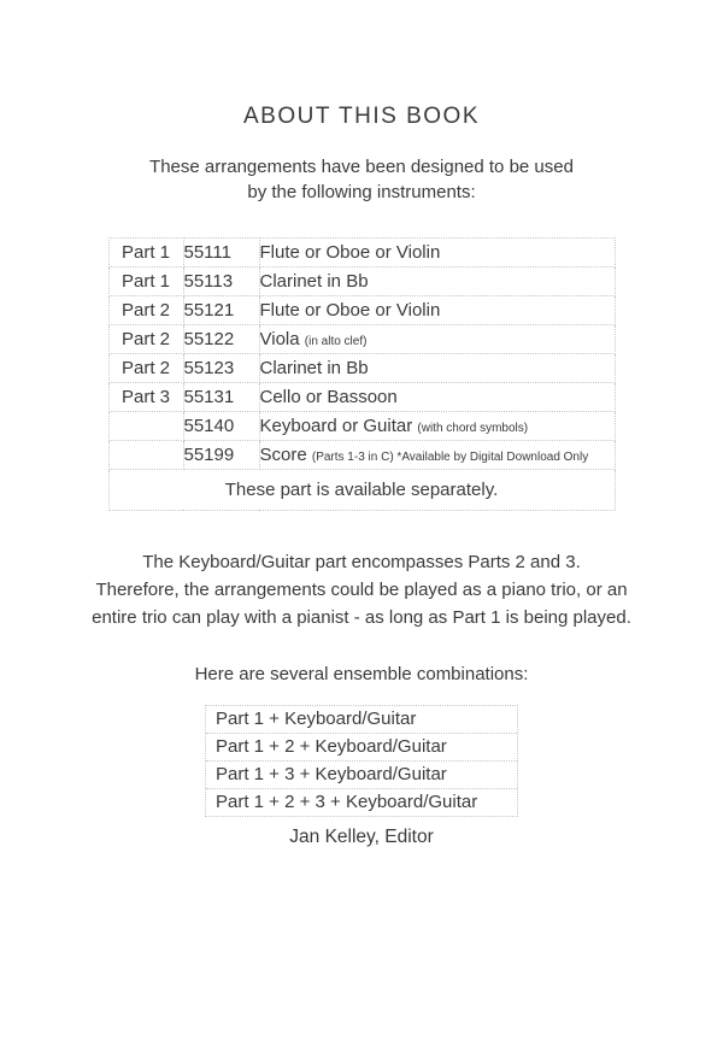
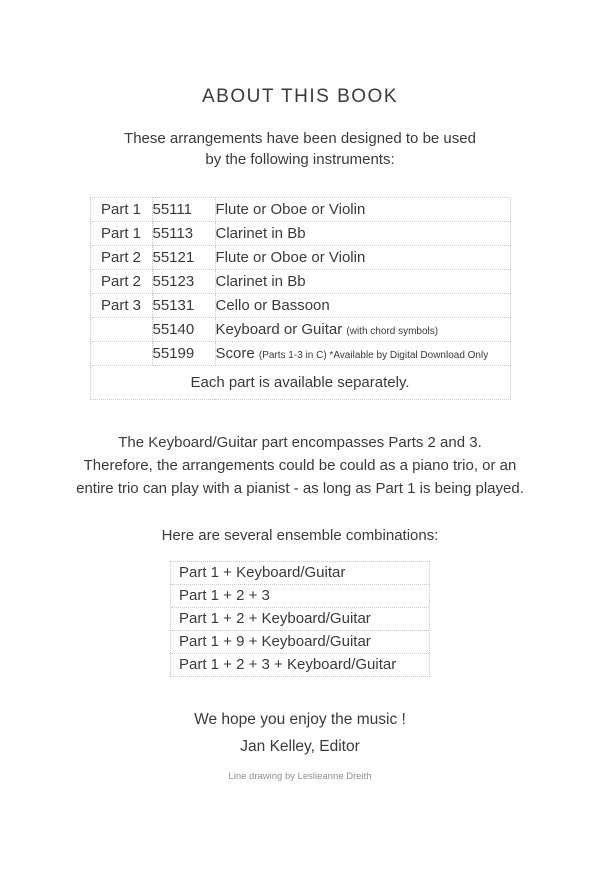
  ABOUT THIS BOOK
  These arrangements have been designed to be used
  by the following instruments:
  Part 1	55111	Flute or Oboe or Violin
  Part 1	55113	Clarinet in Bb
  Part 2	55121	Flute or Oboe or Violin
- Part 2	55122	Viola (in alto clef)
  Part 2	55123	Clarinet in Bb
  Part 3	55131	Cello or Bassoon
  	55140	Keyboard or Guitar (with chord symbols)
  	55199	Score (Parts 1-3 in C) *Available by Digital Download Only
- These part is available separately.
+ Each part is available separately.
  The Keyboard/Guitar part encompasses Parts 2 and 3.
- Therefore, the arrangements could be played as a piano trio, or an
+ Therefore, the arrangements could be could as a piano trio, or an
  entire trio can play with a pianist - as long as Part 1 is being played.
  Here are several ensemble combinations:
  Part 1 + Keyboard/Guitar
+ Part 1 + 2 + 3
  Part 1 + 2 + Keyboard/Guitar
- Part 1 + 3 + Keyboard/Guitar
+ Part 1 + 9 + Keyboard/Guitar
  Part 1 + 2 + 3 + Keyboard/Guitar
+ We hope you enjoy the music !
  Jan Kelley, Editor
+ Line drawing by Leslieanne Dreith
